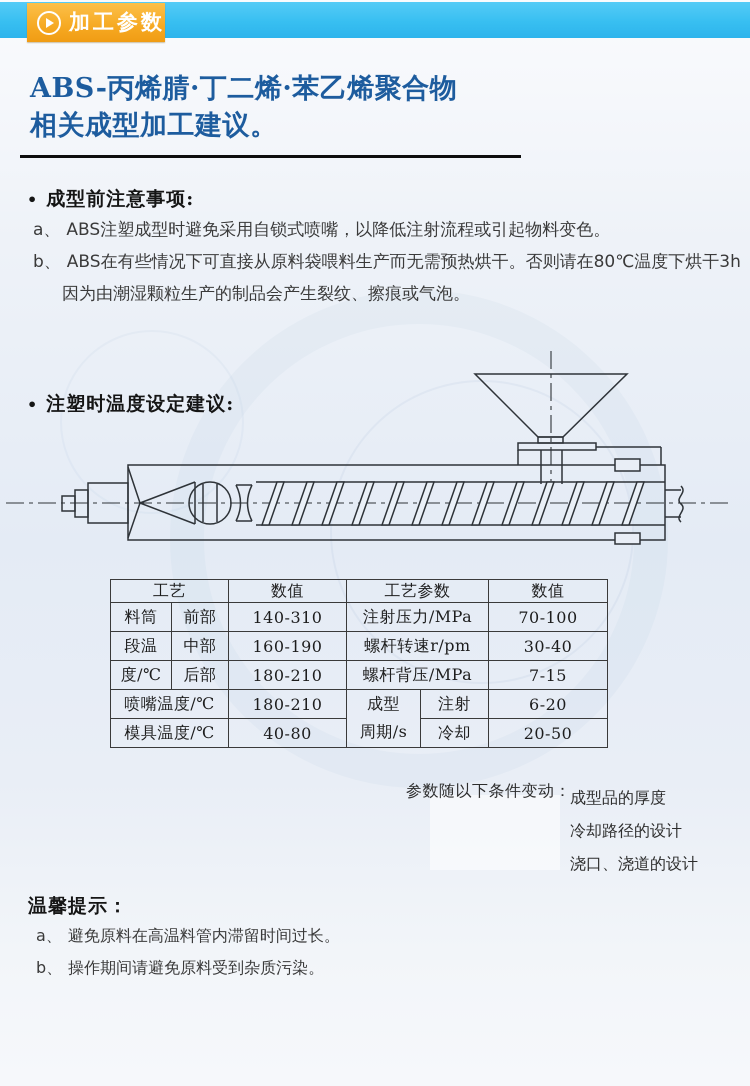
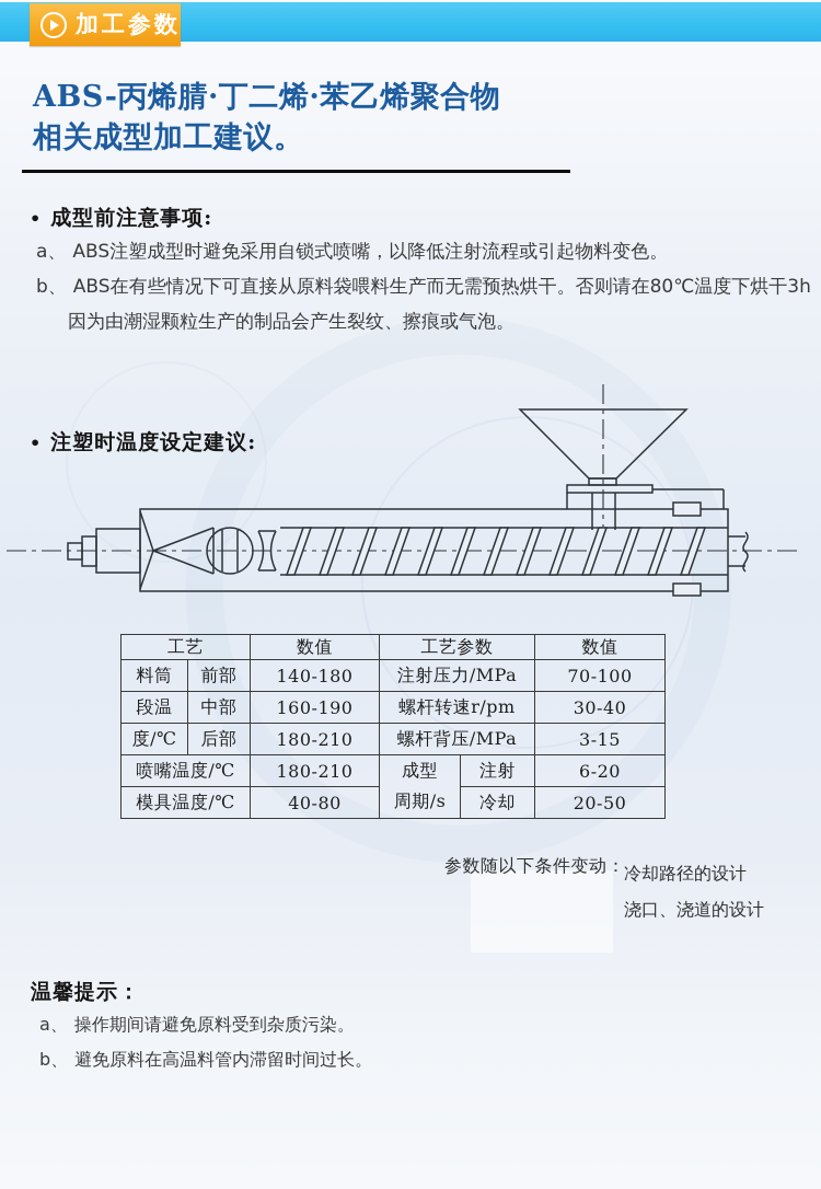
  加工参数
  ABS-丙烯腈·丁二烯·苯乙烯聚合物
  相关成型加工建议。
  •
  成型前注意事项:
  a、
  ABS注塑成型时避免采用自锁式喷嘴，以降低注射流程或引起物料变色。
  b、
  ABS在有些情况下可直接从原料袋喂料生产而无需预热烘干。否则请在80℃温度下烘干3h
  因为由潮湿颗粒生产的制品会产生裂纹、擦痕或气泡。
  •
  注塑时温度设定建议:
  工艺	数值	工艺参数	数值
- 料筒	前部	140-310	注射压力/MPa	70-100
+ 料筒	前部	140-180	注射压力/MPa	70-100
  段温	中部	160-190	螺杆转速r/pm	30-40
- 度/℃	后部	180-210	螺杆背压/MPa	7-15
+ 度/℃	后部	180-210	螺杆背压/MPa	3-15
  喷嘴温度/℃	180-210	成型 周期/s	注射	6-20
  模具温度/℃	40-80	冷却	20-50
  参数随以下条件变动：
- 成型品的厚度
  冷却路径的设计
  浇口、浇道的设计
  温馨提示：
  a、
- 避免原料在高温料管内滞留时间过长。
+ 操作期间请避免原料受到杂质污染。
  b、
- 操作期间请避免原料受到杂质污染。
+ 避免原料在高温料管内滞留时间过长。
